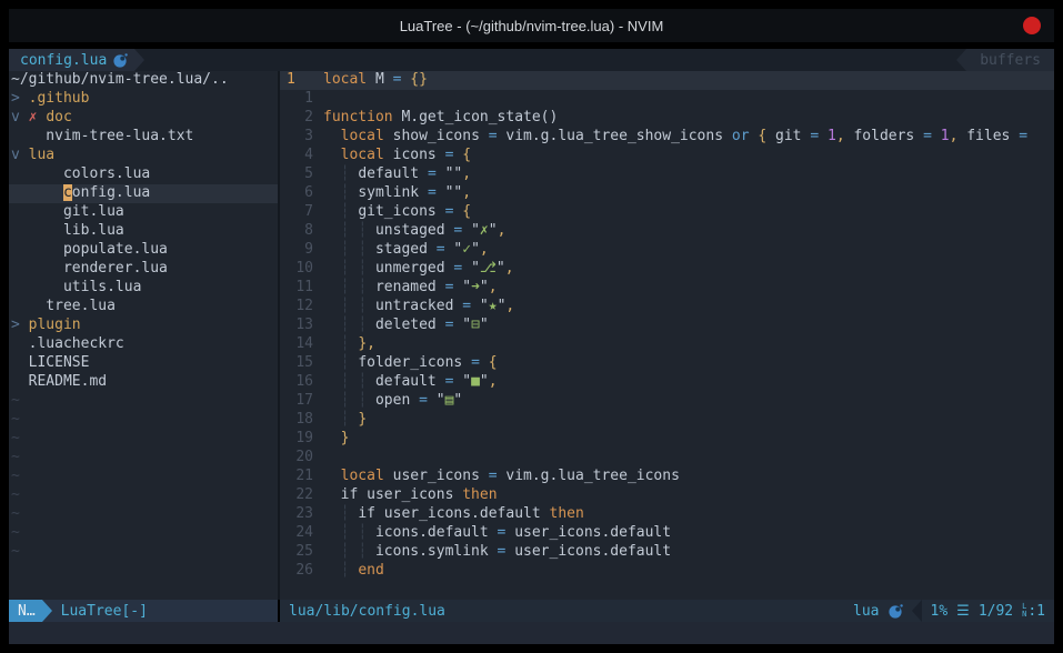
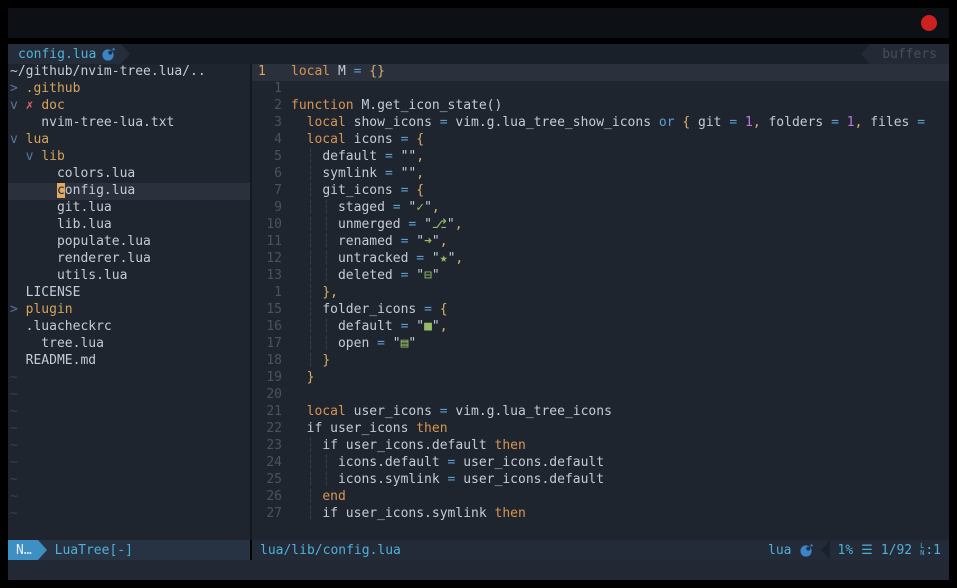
- LuaTree - (~/github/nvim-tree.lua) - NVIM
  config.lua
  buffers
  ~/github/nvim-tree.lua/..
  > .github
  v ✗ doc
  nvim-tree-lua.txt
  v lua
+ v lib
  colors.lua
  config.lua
  git.lua
  lib.lua
  populate.lua
  renderer.lua
  utils.lua
- tree.lua
+ LICENSE
  > plugin
  .luacheckrc
- LICENSE
+ tree.lua
  README.md
  ~
  ~
  ~
  ~
  ~
  ~
  ~
  ~
  ~
  1 local M = {}
  1
  2 function M.get_icon_state()
  3 local show_icons = vim.g.lua_tree_show_icons or { git = 1, folders = 1, files =
  4 local icons = {
  5 ┆ default = "",
  6 ┆ symlink = "",
  7 ┆ git_icons = {
- 8 ┆ ┆ unstaged = "✗",
  9 ┆ ┆ staged = "✓",
  10 ┆ ┆ unmerged = "⎇",
  11 ┆ ┆ renamed = "➜",
  12 ┆ ┆ untracked = "★",
  13 ┆ ┆ deleted = "⊟"
- 14 ┆ },
+ 1 ┆ },
  15 ┆ folder_icons = {
  16 ┆ ┆ default = "■",
  17 ┆ ┆ open = "▤"
  18 ┆ }
  19 }
  20
  21 local user_icons = vim.g.lua_tree_icons
  22 if user_icons then
  23 ┆ if user_icons.default then
  24 ┆ ┆ icons.default = user_icons.default
  25 ┆ ┆ icons.symlink = user_icons.default
  26 ┆ end
+ 27 ┆ if user_icons.symlink then
  N…
  LuaTree[-]
  lua/lib/config.lua
  lua
  1%
  ☰
  1/92
  L
  N
  :1
